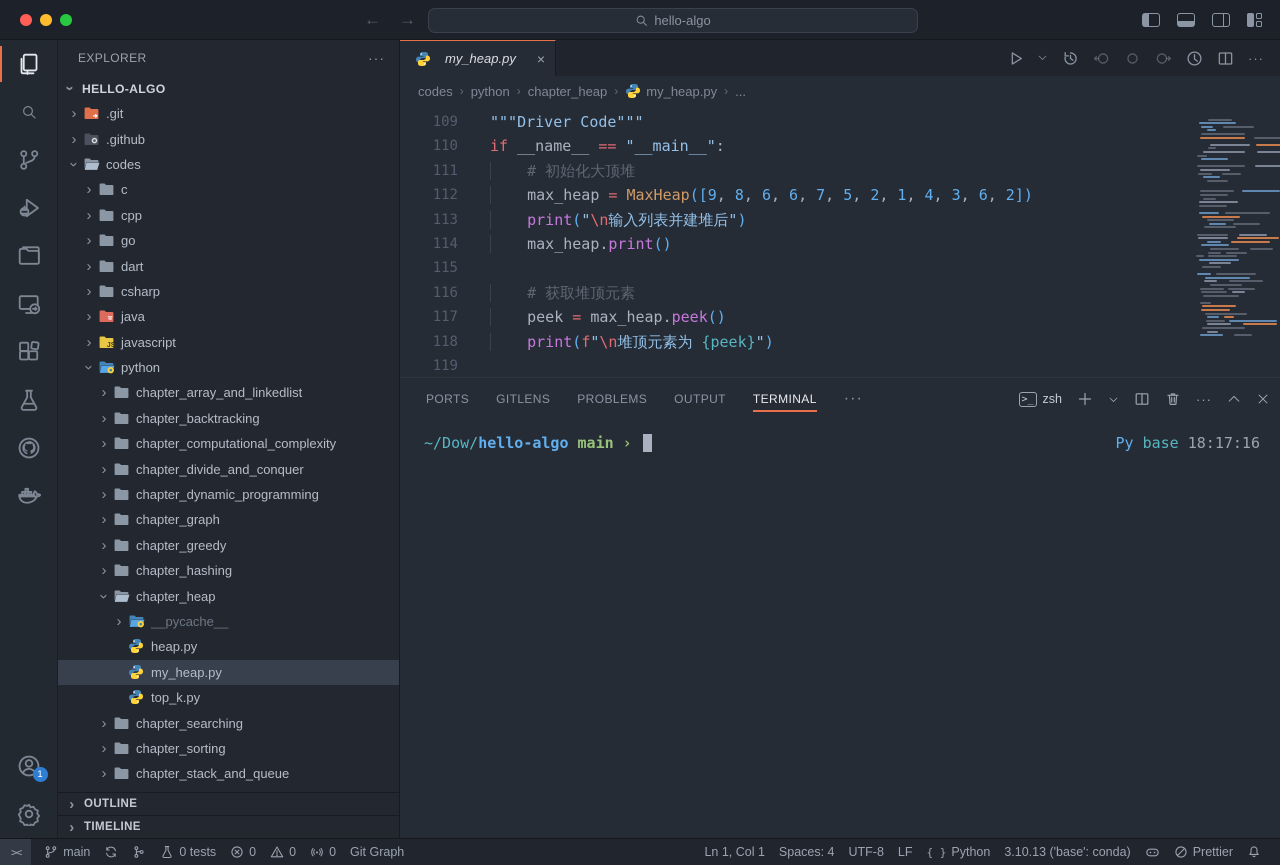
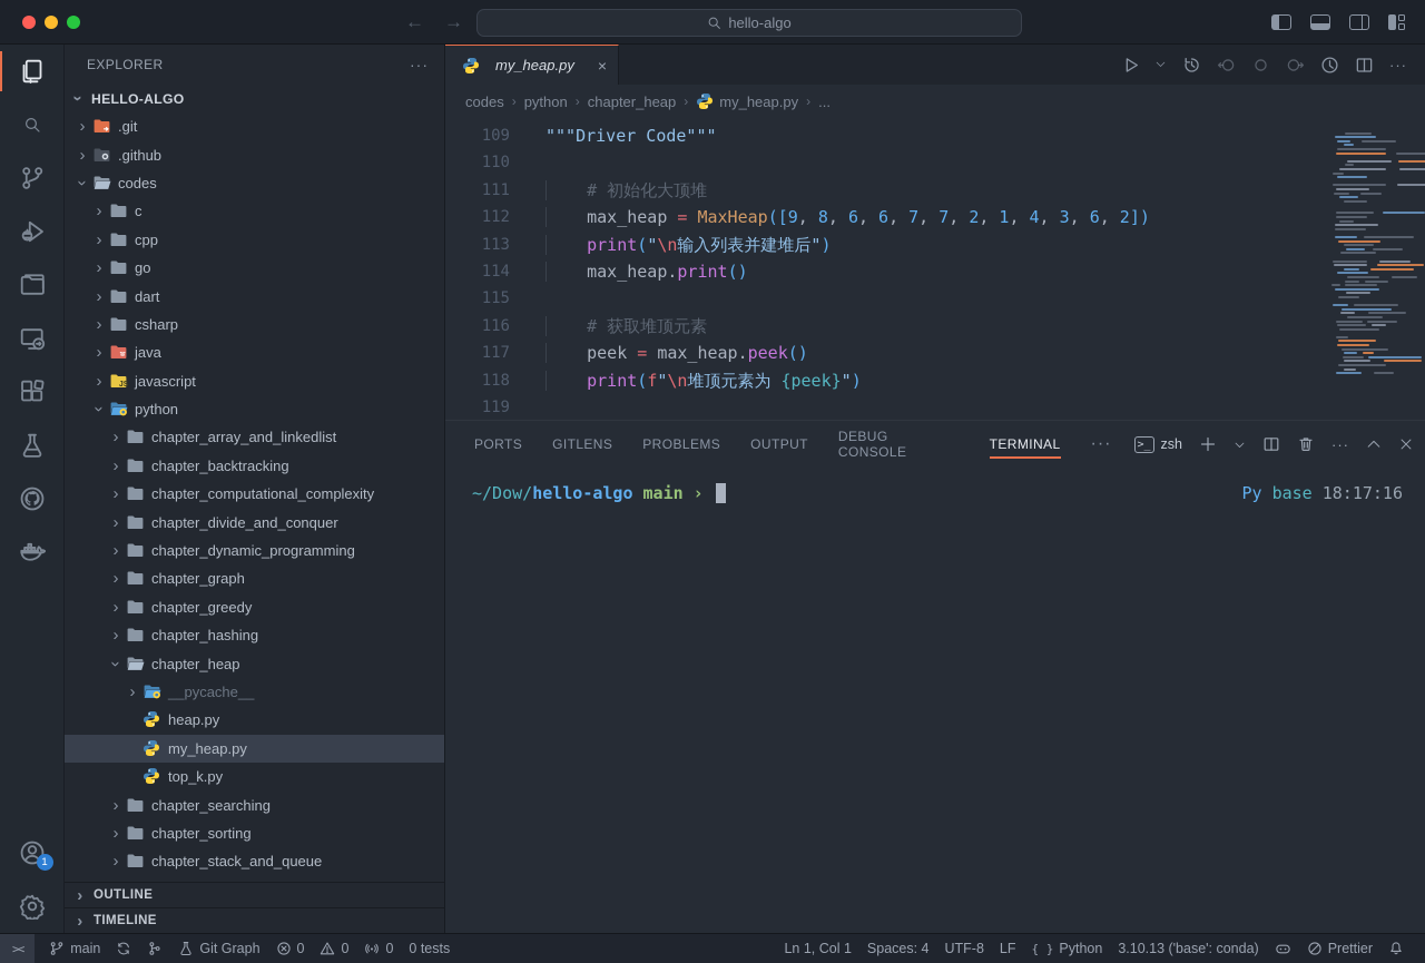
  ←
  →
  hello-algo
  1
  EXPLORER
  ···
  HELLO-ALGO
  ›
  .git
  ›
  .github
  codes
  ›
  c
  ›
  cpp
  ›
  go
  ›
  dart
  ›
  csharp
  ›
  java
  ›
  javascript
  python
  ›
  chapter_array_and_linkedlist
  ›
  chapter_backtracking
  ›
  chapter_computational_complexity
  ›
  chapter_divide_and_conquer
  ›
  chapter_dynamic_programming
  ›
  chapter_graph
  ›
  chapter_greedy
  ›
  chapter_hashing
  chapter_heap
  ›
  __pycache__
  heap.py
  my_heap.py
  top_k.py
  ›
  chapter_searching
  ›
  chapter_sorting
  ›
  chapter_stack_and_queue
  ›
  OUTLINE
  ›
  TIMELINE
  my_heap.py
  ×
  ···
  codes
  ›
  python
  ›
  chapter_heap
  ›
  my_heap.py
  ›
  ...
  109
  """Driver Code"""
  110
- if __name__ == "__main__":
  111
  # 初始化大顶堆
  112
- max_heap = MaxHeap([9, 8, 6, 6, 7, 5, 2, 1, 4, 3, 6, 2])
+ max_heap = MaxHeap([9, 8, 6, 6, 7, 7, 2, 1, 4, 3, 6, 2])
  113
  print("\n输入列表并建堆后")
  114
  max_heap.print()
  115
  116
  # 获取堆顶元素
  117
  peek = max_heap.peek()
  118
  print(f"\n堆顶元素为 {peek}")
  119
  PORTS
  GITLENS
  PROBLEMS
  OUTPUT
+ DEBUG CONSOLE
  TERMINAL
  ···
  >_
  zsh
  ···
  ~/Dow/hello-algo main ›
  Py base 18:17:16
  ><
  main
- 0 tests
+ Git Graph
  0
  0
  0
- Git Graph
+ 0 tests
  Ln 1, Col 1
  Spaces: 4
  UTF-8
  LF
  { }
  Python
  3.10.13 ('base': conda)
  Prettier
